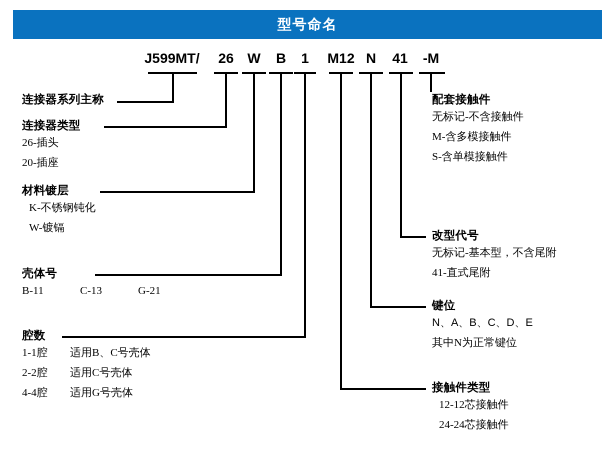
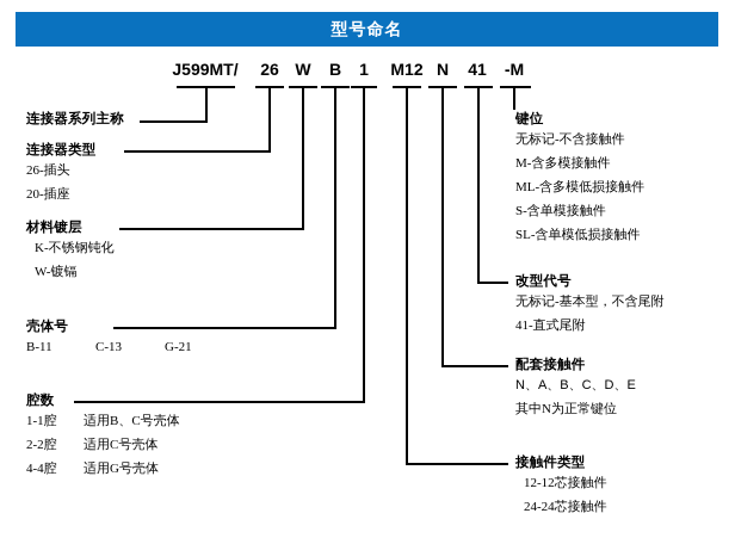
  型号命名
  J599MT/
  26
  W
  B
  1
  M12
  N
  41
  -M
  连接器系列主称
  连接器类型
  26-插头
  20-插座
  材料镀层
  K-不锈钢钝化
  W-镀镉
  壳体号
  B-11 C-13 G-21
  腔数
  1-1腔 适用B、C号壳体
  2-2腔 适用C号壳体
  4-4腔 适用G号壳体
- 配套接触件
+ 键位
  无标记-不含接触件
  M-含多模接触件
+ ML-含多模低损接触件
  S-含单模接触件
+ SL-含单模低损接触件
  改型代号
  无标记-基本型，不含尾附
  41-直式尾附
- 键位
+ 配套接触件
  N、A、B、C、D、E
  其中N为正常键位
  接触件类型
  12-12芯接触件
  24-24芯接触件
